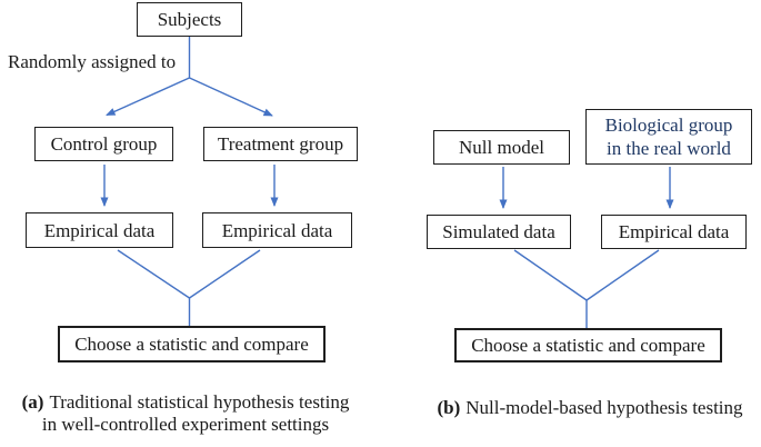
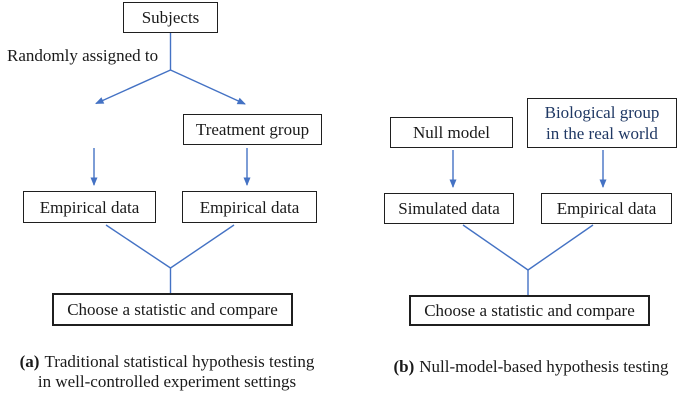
  Subjects
  Randomly assigned to
- Control group
  Treatment group
  Empirical data
  Empirical data
  Choose a statistic and compare
  Null model
  Biological group in the real world
  Simulated data
  Empirical data
  Choose a statistic and compare
  (a) Traditional statistical hypothesis testing
  in well-controlled experiment settings
  (b) Null-model-based hypothesis testing
